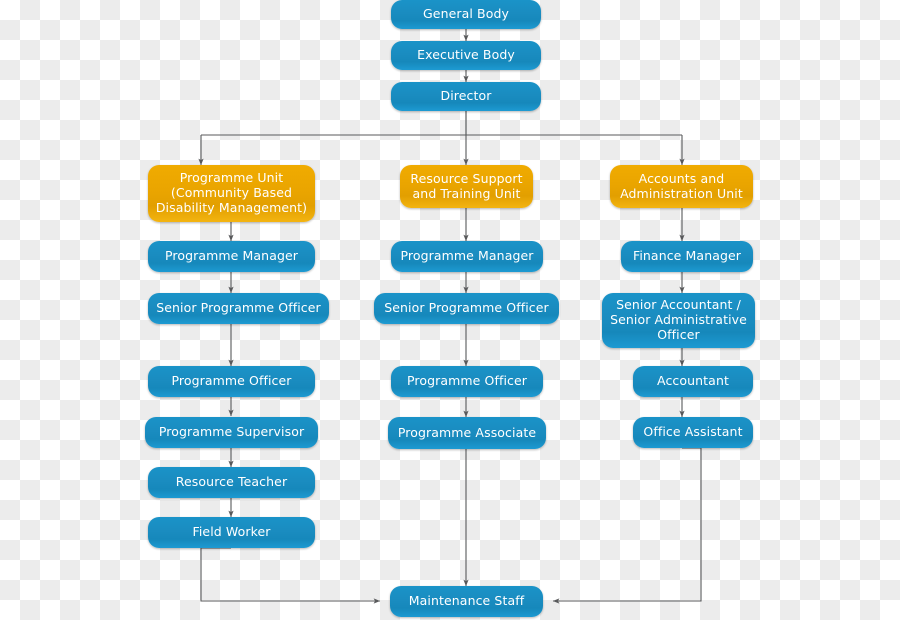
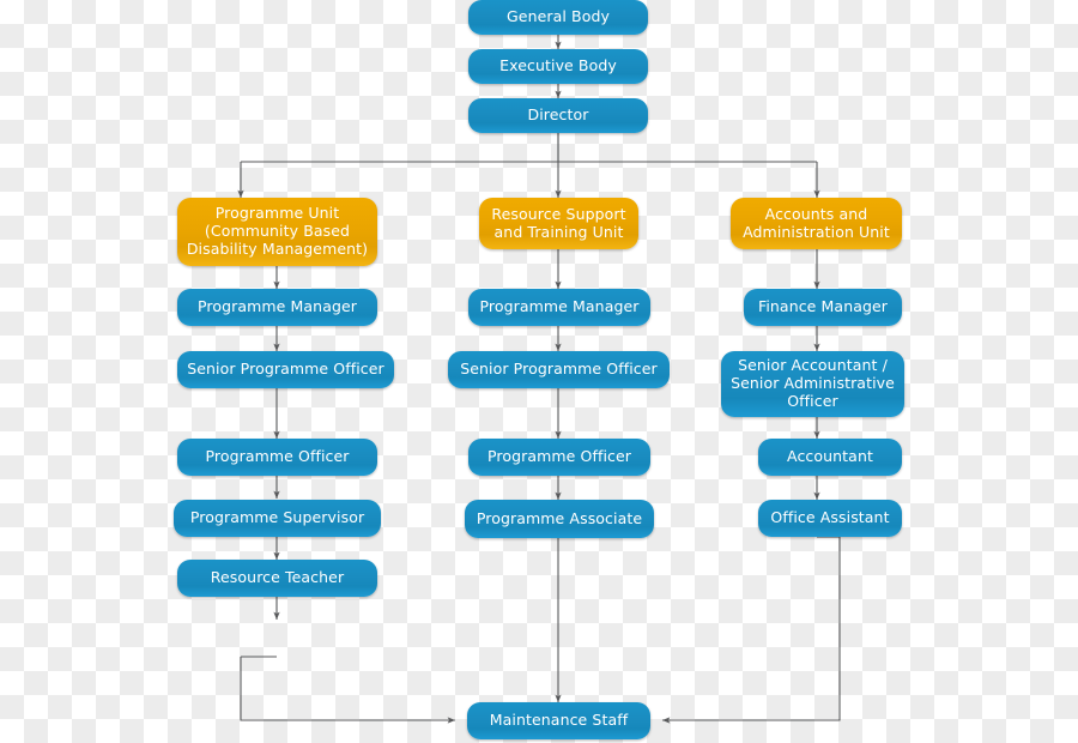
  General Body
  Executive Body
  Director
  Programme Unit
  (Community Based
  Disability Management)
  Resource Support
  and Training Unit
  Accounts and
  Administration Unit
  Programme Manager
  Senior Programme Officer
  Programme Officer
  Programme Supervisor
  Resource Teacher
- Field Worker
  Programme Manager
  Senior Programme Officer
  Programme Officer
  Programme Associate
  Finance Manager
  Senior Accountant /
  Senior Administrative
  Officer
  Accountant
  Office Assistant
  Maintenance Staff
